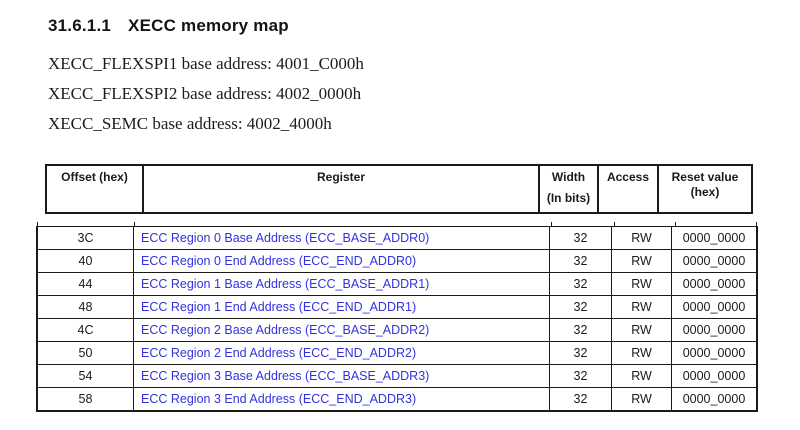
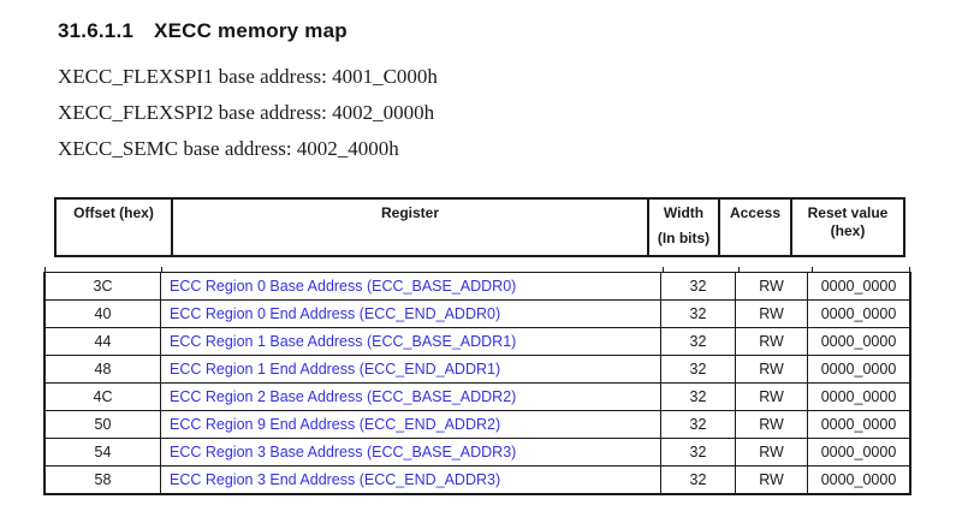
  31.6.1.1
  XECC memory map
  XECC_FLEXSPI1 base address: 4001_C000h
  XECC_FLEXSPI2 base address: 4002_0000h
  XECC_SEMC base address: 4002_4000h
  Offset (hex)
  Register
  Width
  (In bits)
  Access
  Reset value
  (hex)
  3C
  ECC Region 0 Base Address (ECC_BASE_ADDR0)
  32
  RW
  0000_0000
  40
  ECC Region 0 End Address (ECC_END_ADDR0)
  32
  RW
  0000_0000
  44
  ECC Region 1 Base Address (ECC_BASE_ADDR1)
  32
  RW
  0000_0000
  48
  ECC Region 1 End Address (ECC_END_ADDR1)
  32
  RW
  0000_0000
  4C
  ECC Region 2 Base Address (ECC_BASE_ADDR2)
  32
  RW
  0000_0000
  50
- ECC Region 2 End Address (ECC_END_ADDR2)
+ ECC Region 9 End Address (ECC_END_ADDR2)
  32
  RW
  0000_0000
  54
  ECC Region 3 Base Address (ECC_BASE_ADDR3)
  32
  RW
  0000_0000
  58
  ECC Region 3 End Address (ECC_END_ADDR3)
  32
  RW
  0000_0000
